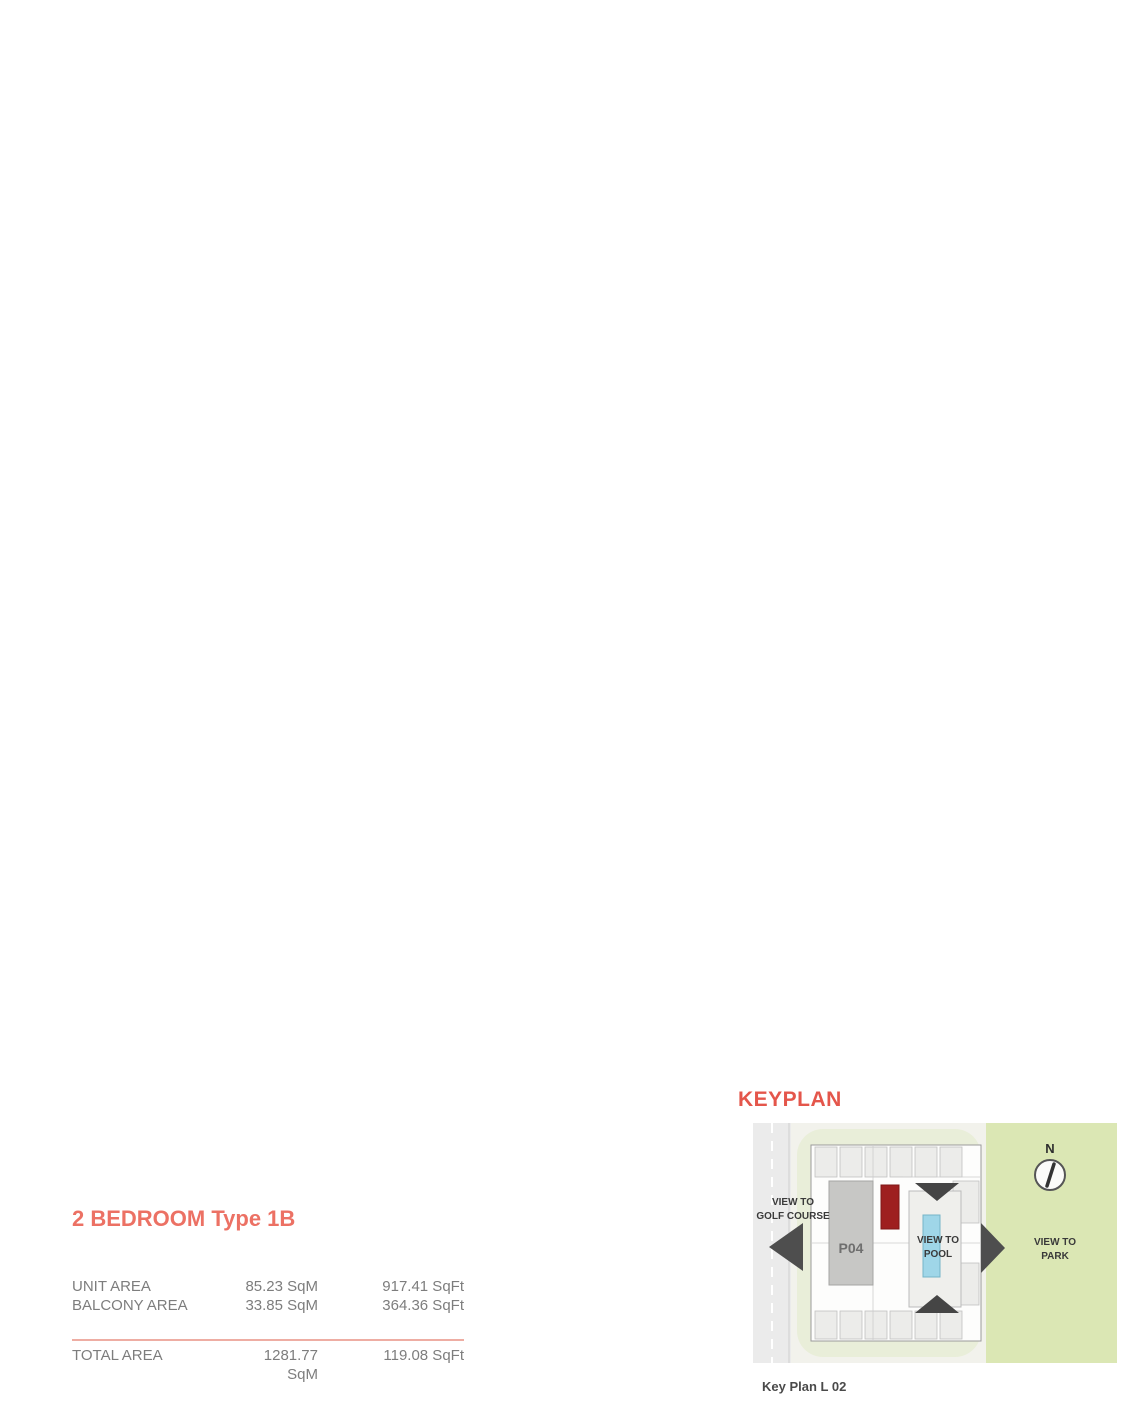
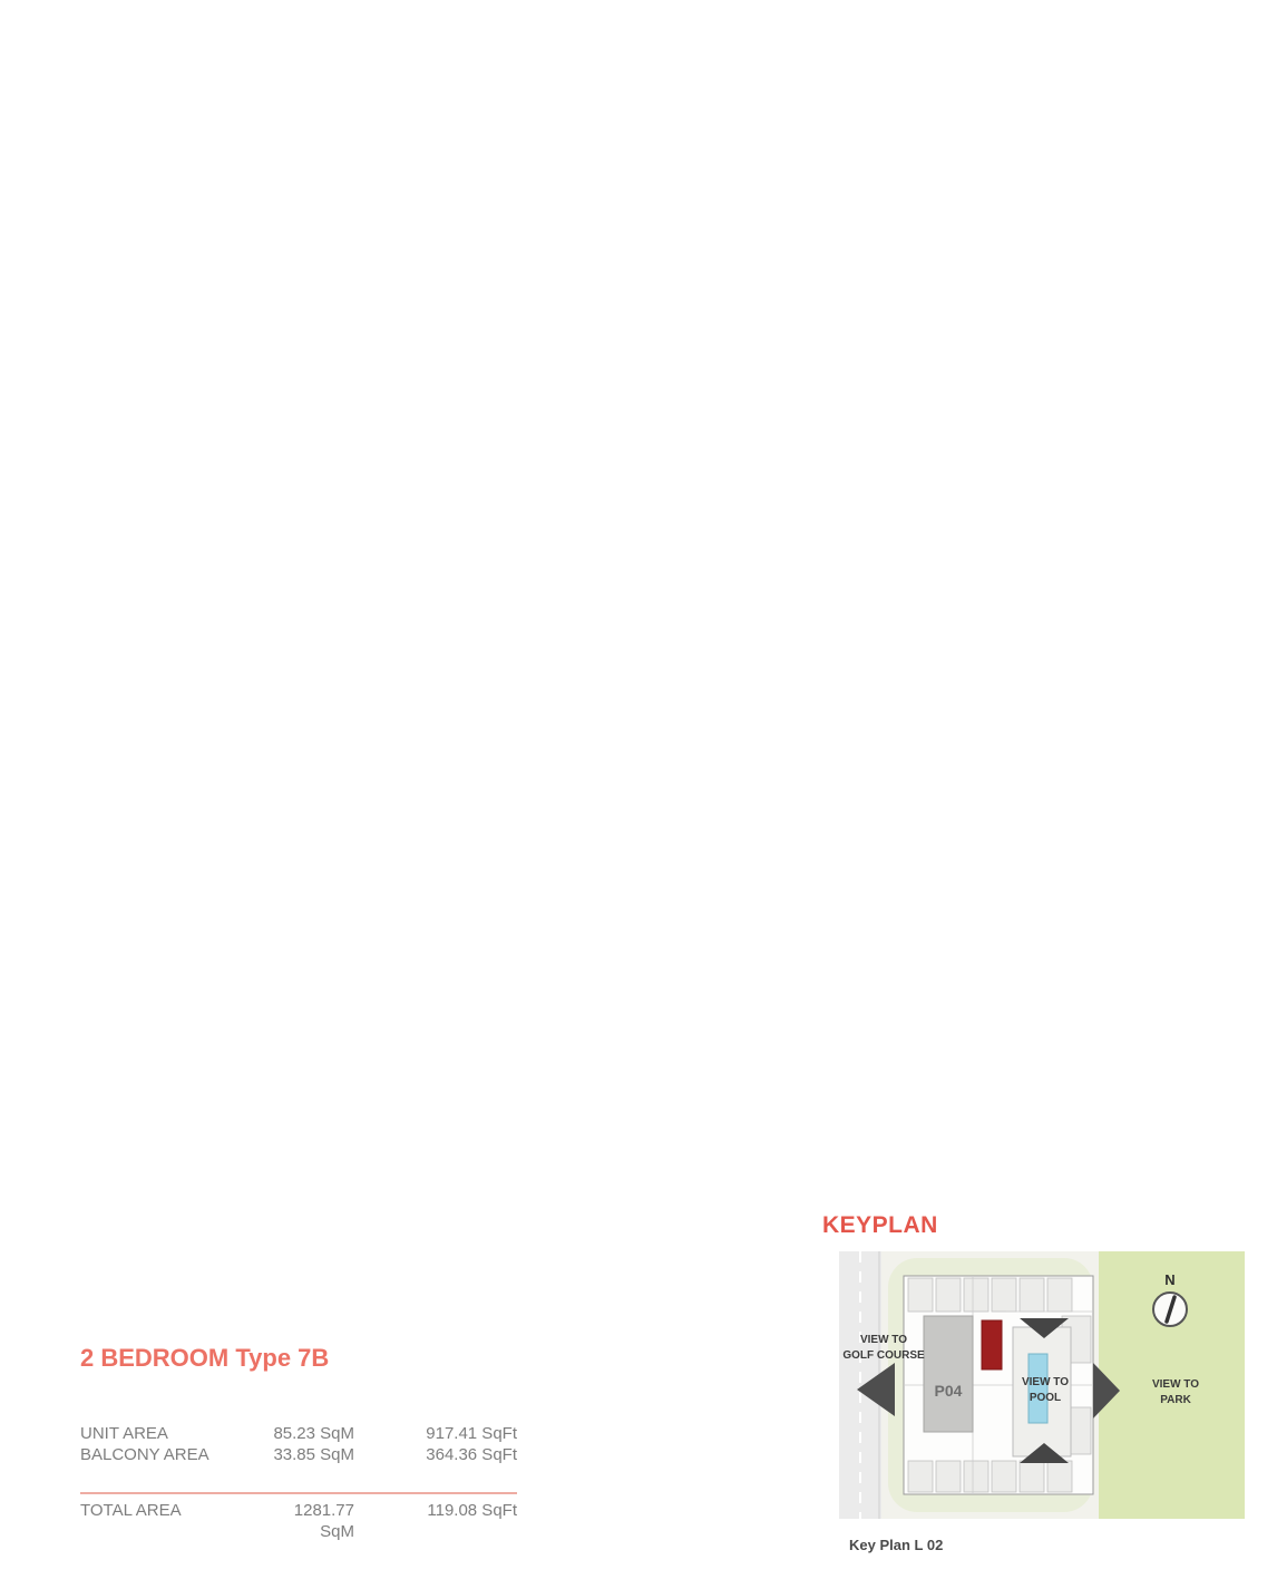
  KEYPLAN
  P04
  VIEW TO
  GOLF COURSE
  VIEW TO
  POOL
  VIEW TO
  PARK
  N
  Key Plan L 02
- 2 BEDROOM Type 1B
+ 2 BEDROOM Type 7B
  UNIT AREA
  85.23 SqM
  917.41 SqFt
  BALCONY AREA
  33.85 SqM
  364.36 SqFt
  TOTAL AREA
  1281.77 SqM
  119.08 SqFt
